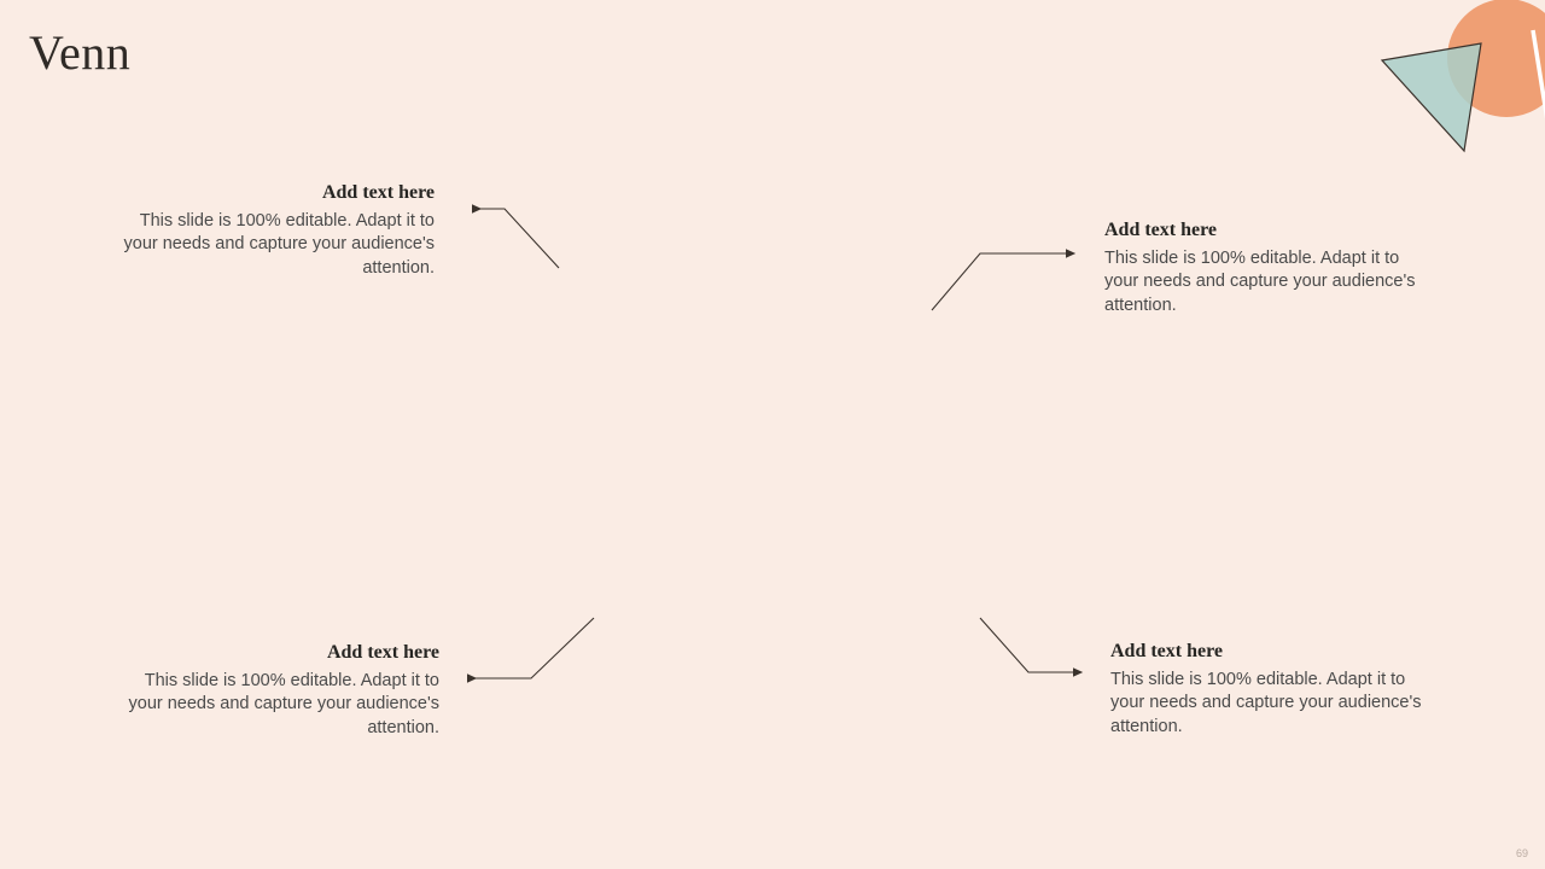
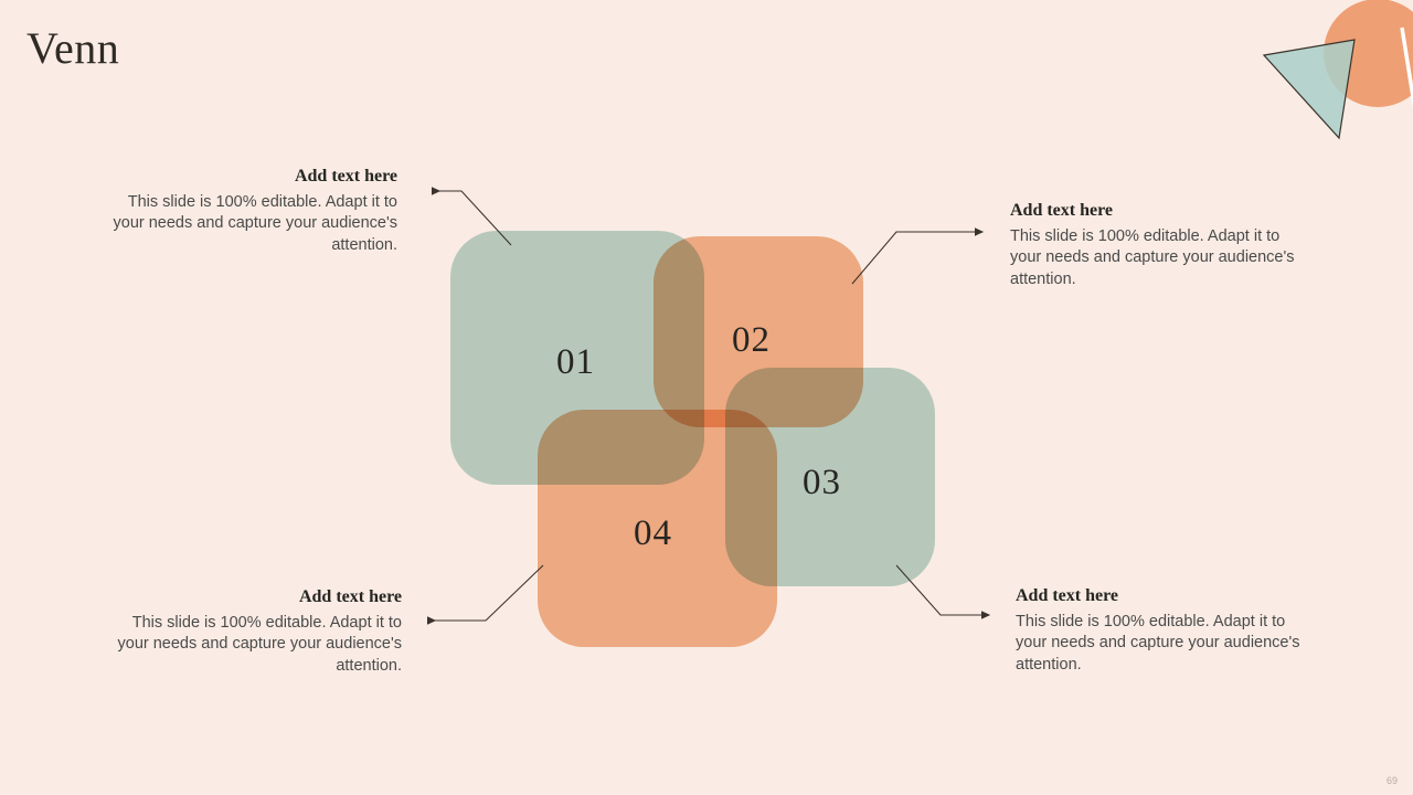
  Venn
+ 01
+ 02
+ 03
+ 04
  Add text here
  This slide is 100% editable. Adapt it to your needs and capture your audience's attention.
  Add text here
  This slide is 100% editable. Adapt it to your needs and capture your audience's attention.
  Add text here
  This slide is 100% editable. Adapt it to your needs and capture your audience's attention.
  Add text here
  This slide is 100% editable. Adapt it to your needs and capture your audience's attention.
  69
